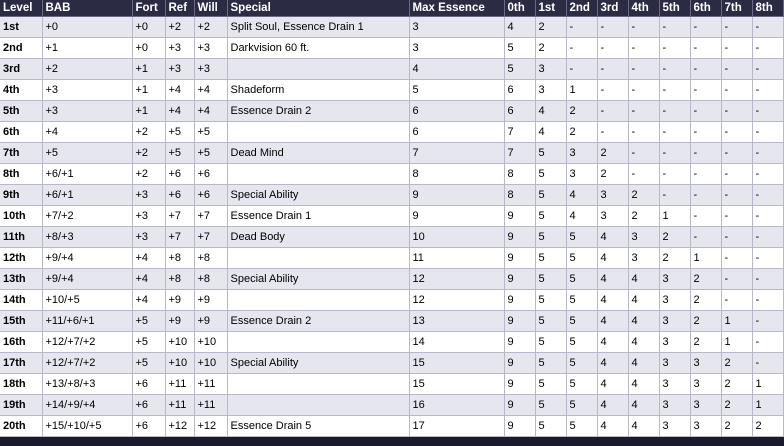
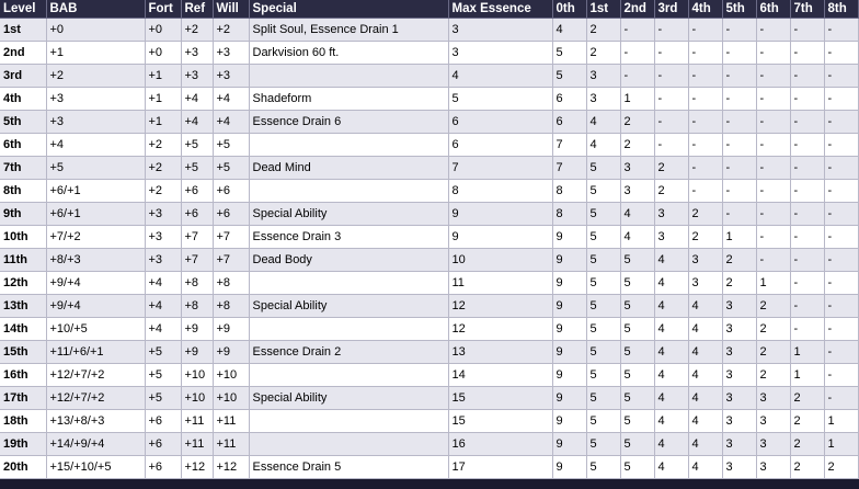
  Level	BAB	Fort	Ref	Will	Special	Max Essence	0th	1st	2nd	3rd	4th	5th	6th	7th	8th
  1st	+0	+0	+2	+2	Split Soul, Essence Drain 1	3	4	2	-	-	-	-	-	-	-
  2nd	+1	+0	+3	+3	Darkvision 60 ft.	3	5	2	-	-	-	-	-	-	-
  3rd	+2	+1	+3	+3		4	5	3	-	-	-	-	-	-	-
  4th	+3	+1	+4	+4	Shadeform	5	6	3	1	-	-	-	-	-	-
- 5th	+3	+1	+4	+4	Essence Drain 2	6	6	4	2	-	-	-	-	-	-
+ 5th	+3	+1	+4	+4	Essence Drain 6	6	6	4	2	-	-	-	-	-	-
  6th	+4	+2	+5	+5		6	7	4	2	-	-	-	-	-	-
  7th	+5	+2	+5	+5	Dead Mind	7	7	5	3	2	-	-	-	-	-
  8th	+6/+1	+2	+6	+6		8	8	5	3	2	-	-	-	-	-
  9th	+6/+1	+3	+6	+6	Special Ability	9	8	5	4	3	2	-	-	-	-
- 10th	+7/+2	+3	+7	+7	Essence Drain 1	9	9	5	4	3	2	1	-	-	-
+ 10th	+7/+2	+3	+7	+7	Essence Drain 3	9	9	5	4	3	2	1	-	-	-
  11th	+8/+3	+3	+7	+7	Dead Body	10	9	5	5	4	3	2	-	-	-
  12th	+9/+4	+4	+8	+8		11	9	5	5	4	3	2	1	-	-
  13th	+9/+4	+4	+8	+8	Special Ability	12	9	5	5	4	4	3	2	-	-
  14th	+10/+5	+4	+9	+9		12	9	5	5	4	4	3	2	-	-
  15th	+11/+6/+1	+5	+9	+9	Essence Drain 2	13	9	5	5	4	4	3	2	1	-
  16th	+12/+7/+2	+5	+10	+10		14	9	5	5	4	4	3	2	1	-
  17th	+12/+7/+2	+5	+10	+10	Special Ability	15	9	5	5	4	4	3	3	2	-
  18th	+13/+8/+3	+6	+11	+11		15	9	5	5	4	4	3	3	2	1
  19th	+14/+9/+4	+6	+11	+11		16	9	5	5	4	4	3	3	2	1
  20th	+15/+10/+5	+6	+12	+12	Essence Drain 5	17	9	5	5	4	4	3	3	2	2
